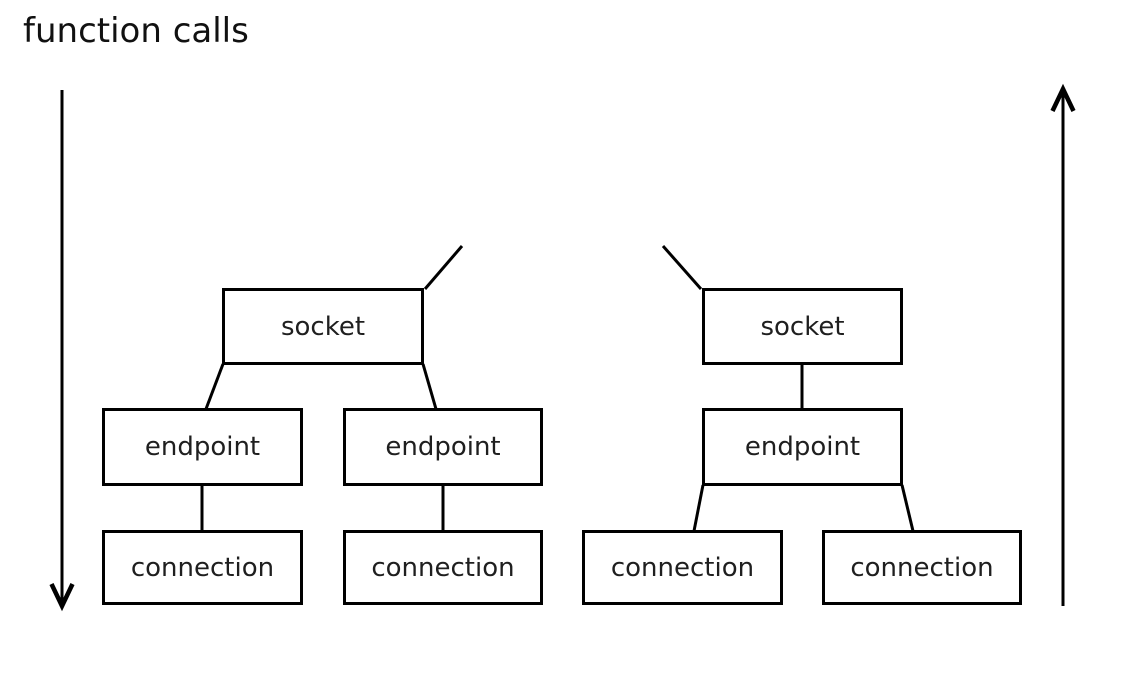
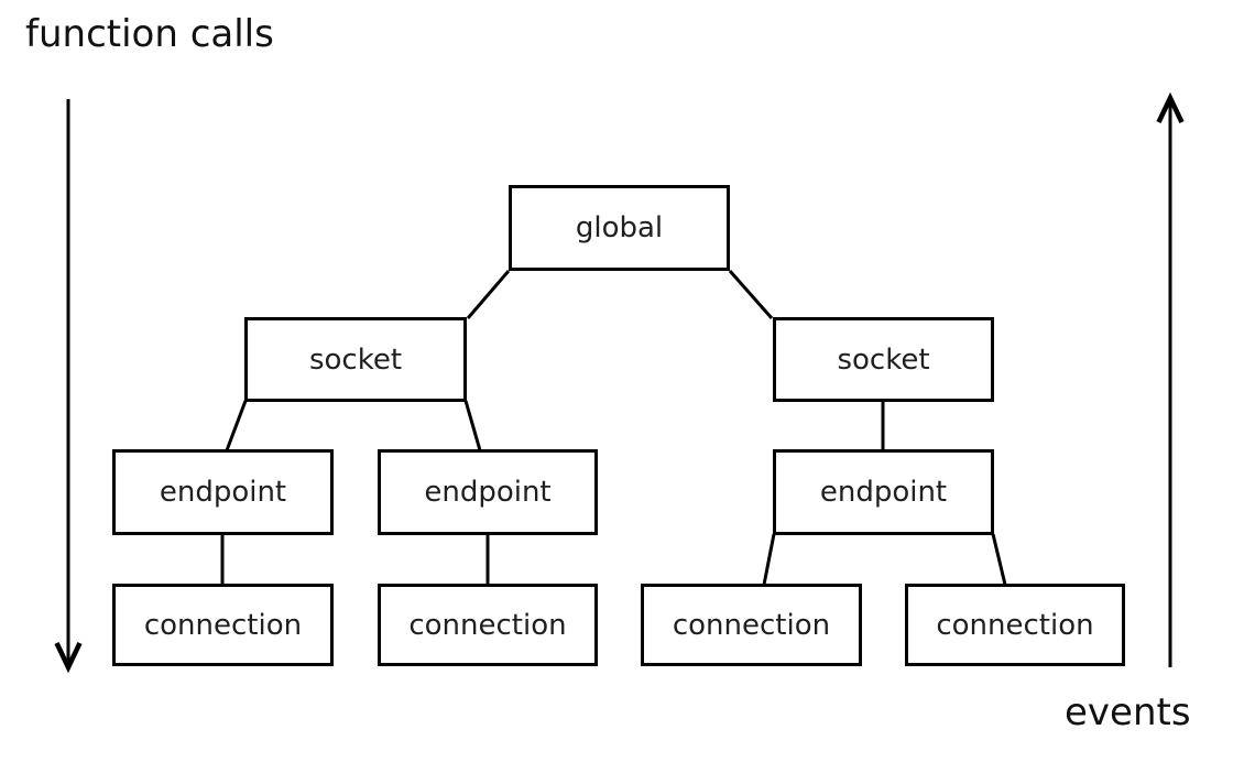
  function calls
+ events
+ global
  socket
  socket
  endpoint
  endpoint
  endpoint
  connection
  connection
  connection
  connection
